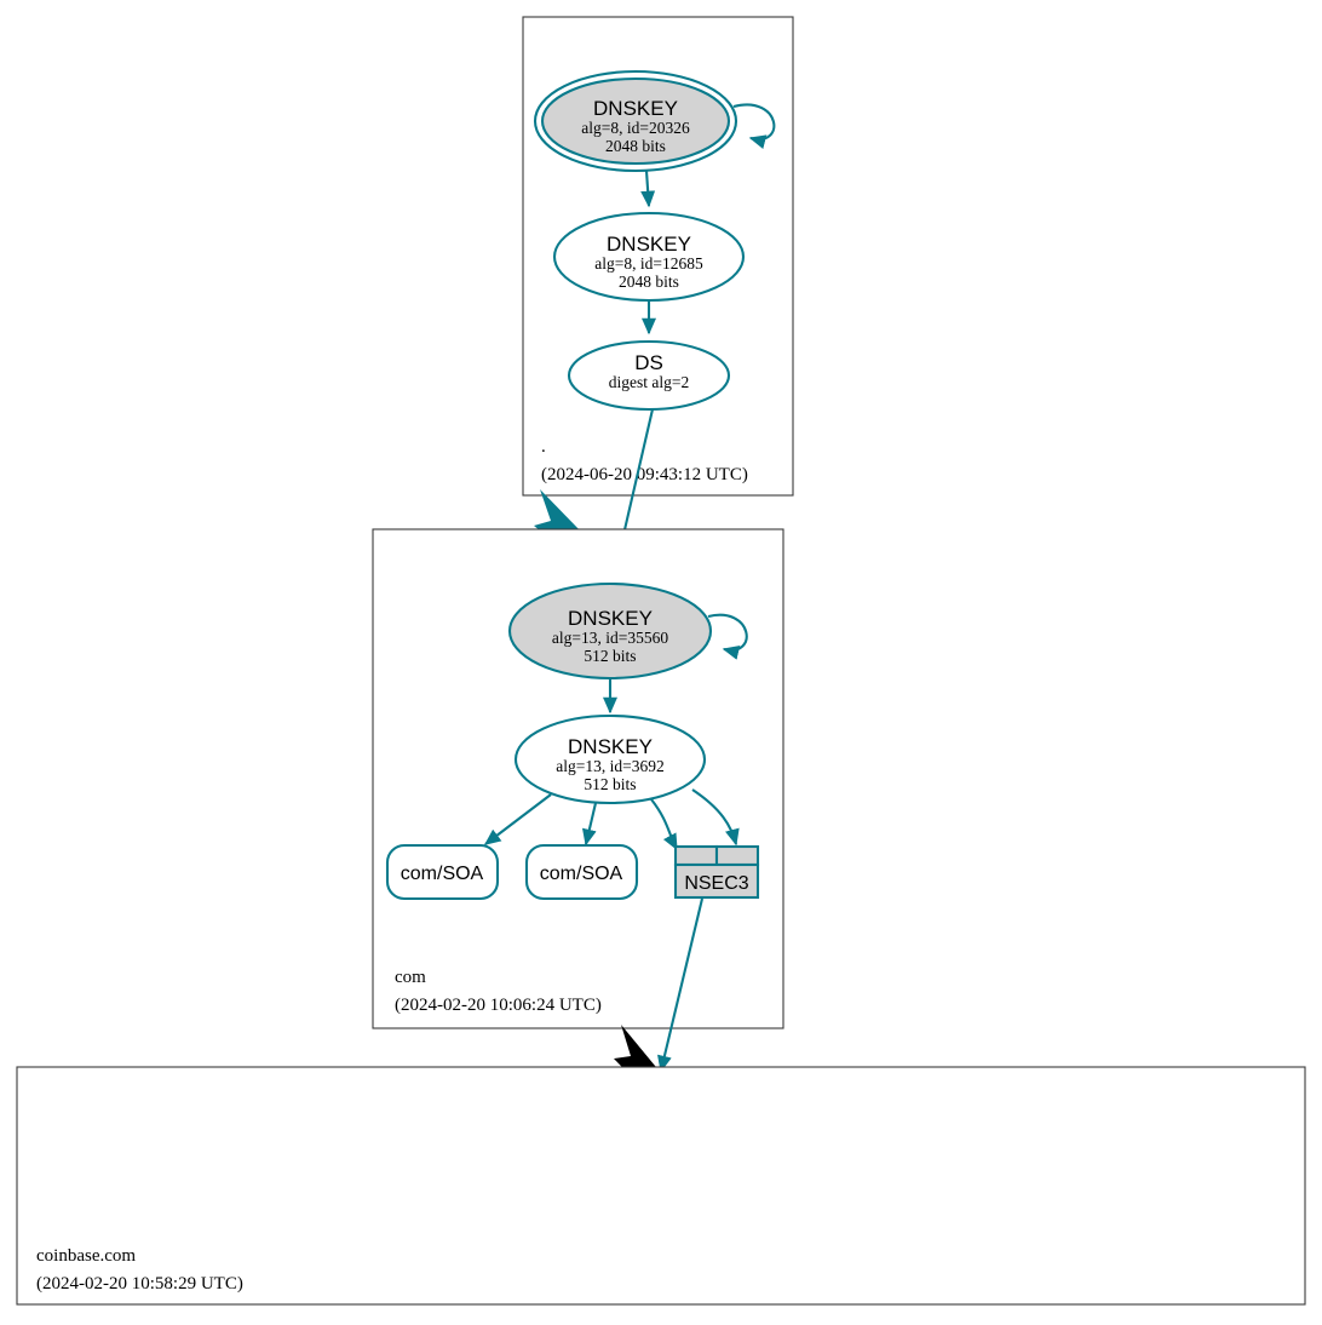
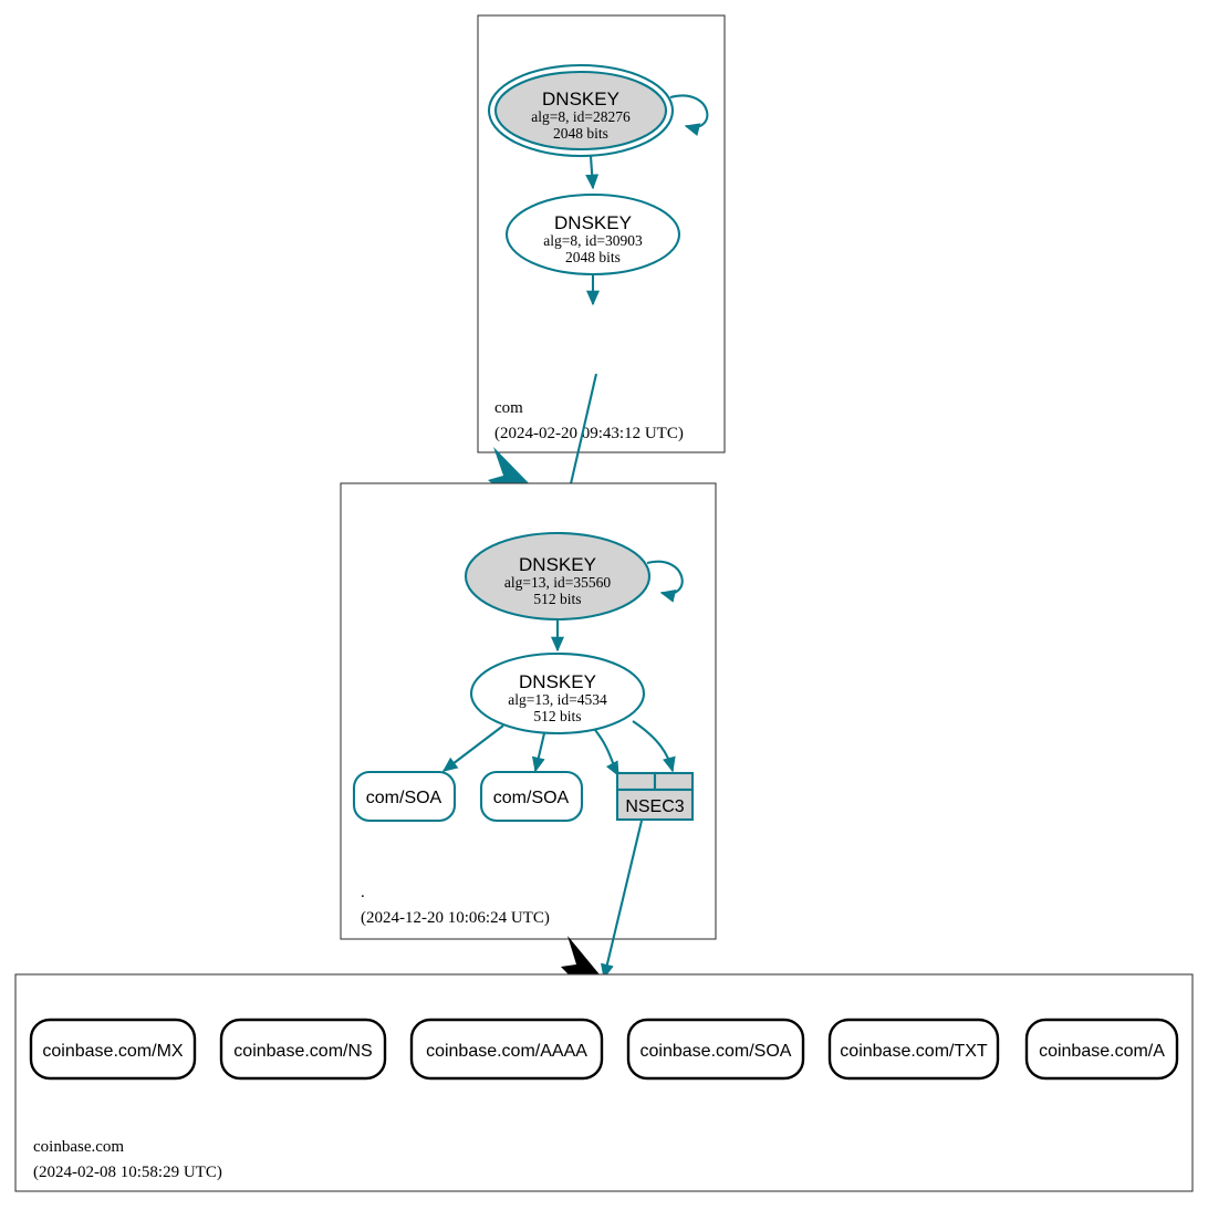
  DNSKEY
- alg=8, id=20326
+ alg=8, id=28276
  2048 bits
  DNSKEY
- alg=8, id=12685
+ alg=8, id=30903
  2048 bits
- DS
- digest alg=2
- .
+ com
- (2024-06-20 09:43:12 UTC)
+ (2024-02-20 09:43:12 UTC)
  DNSKEY
  alg=13, id=35560
  512 bits
  DNSKEY
- alg=13, id=3692
+ alg=13, id=4534
  512 bits
  com/SOA
  com/SOA
  NSEC3
- com
+ .
- (2024-02-20 10:06:24 UTC)
+ (2024-12-20 10:06:24 UTC)
+ coinbase.com/MX
+ coinbase.com/NS
+ coinbase.com/AAAA
+ coinbase.com/SOA
+ coinbase.com/TXT
+ coinbase.com/A
  coinbase.com
- (2024-02-20 10:58:29 UTC)
+ (2024-02-08 10:58:29 UTC)
